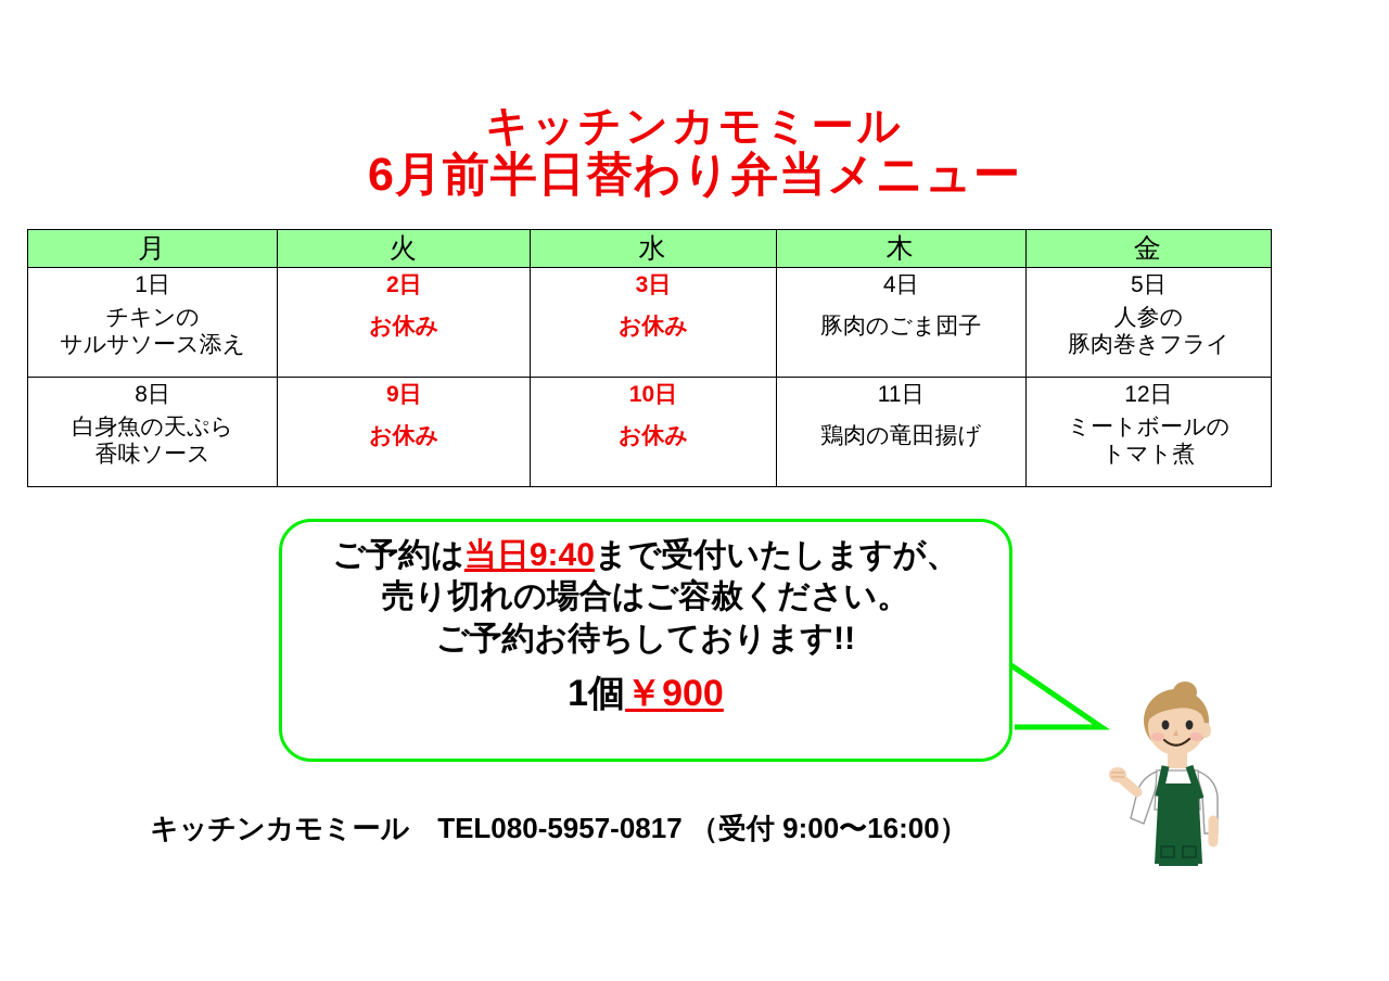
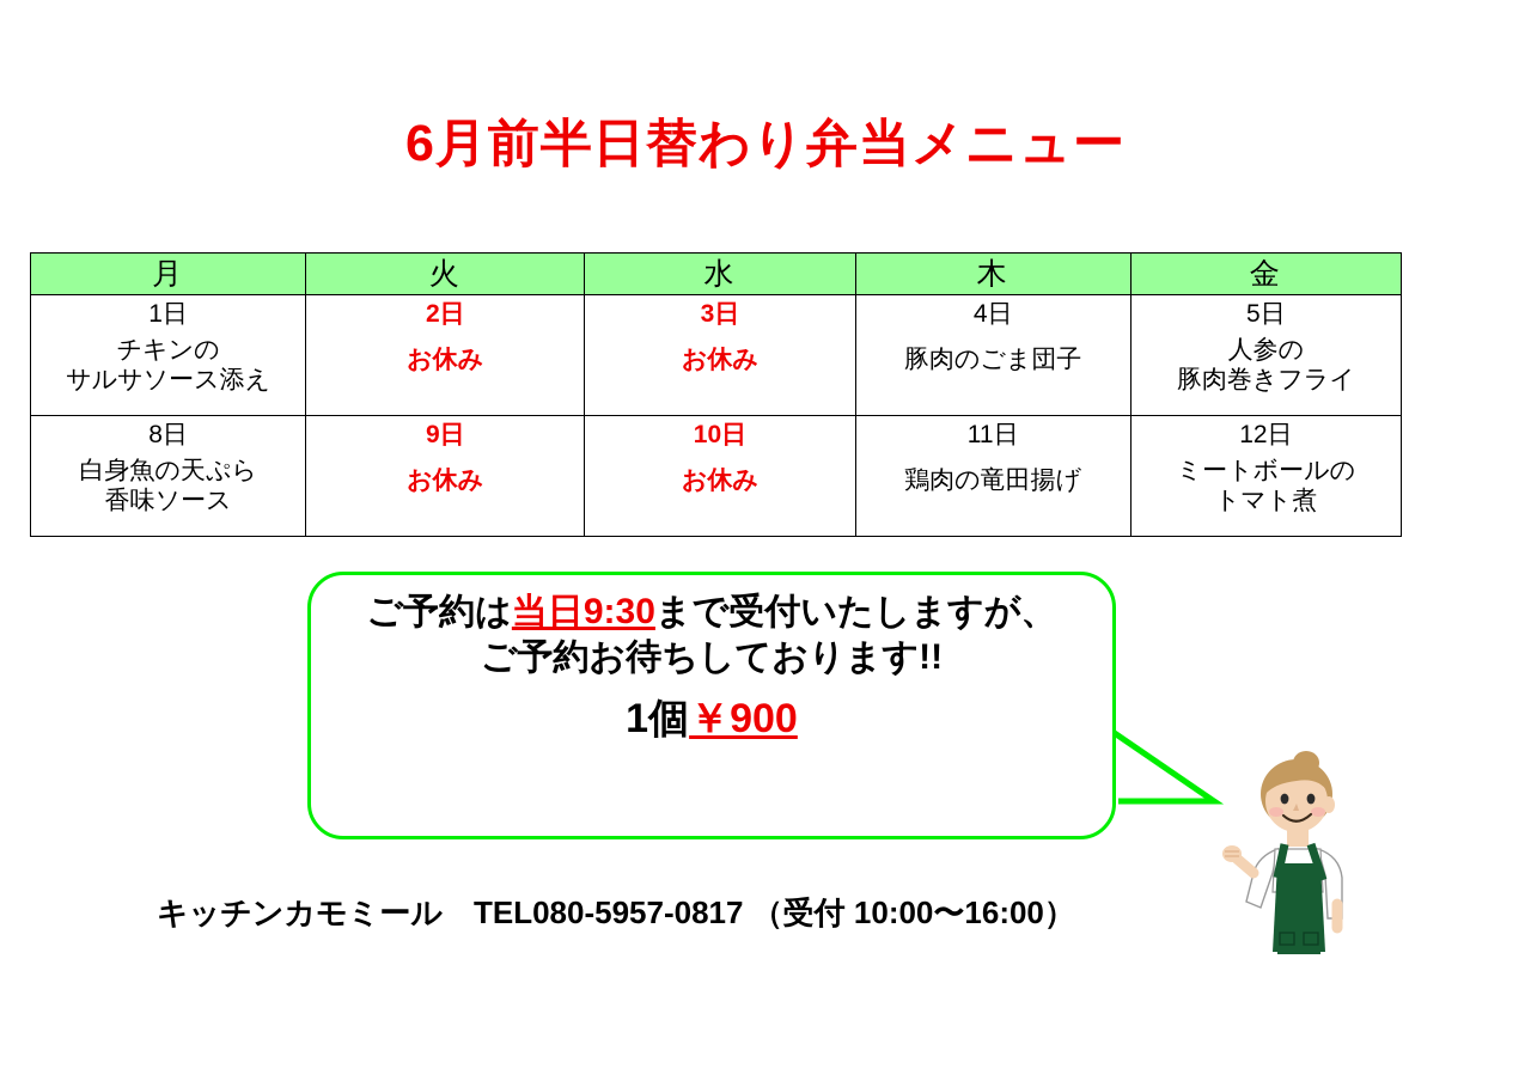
- キッチンカモミール
  6月前半日替わり弁当メニュー
  月	火	水	木	金
  1日 チキンの サルサソース添え	2日 お休み	3日 お休み	4日 豚肉のごま団子	5日 人参の 豚肉巻きフライ
  8日 白身魚の天ぷら 香味ソース	9日 お休み	10日 お休み	11日 鶏肉の竜田揚げ	12日 ミートボールの トマト煮
- ご予約は当日9:40まで受付いたしますが、
+ ご予約は当日9:30まで受付いたしますが、
- 売り切れの場合はご容赦ください。
  ご予約お待ちしております!!
  1個￥900
- キッチンカモミール TEL080-5957-0817 （受付 9:00〜16:00）
+ キッチンカモミール TEL080-5957-0817 （受付 10:00〜16:00）
